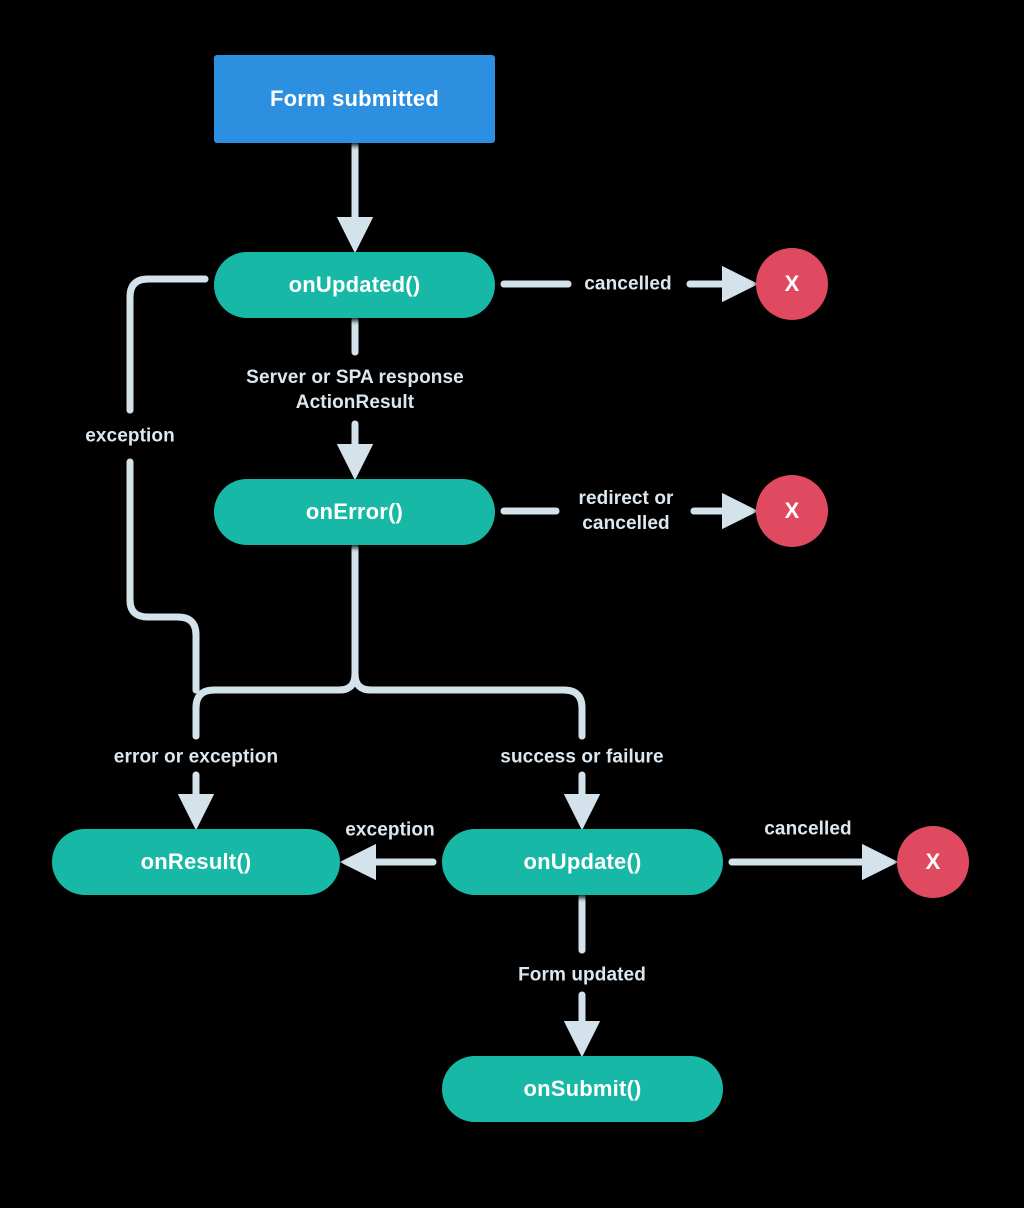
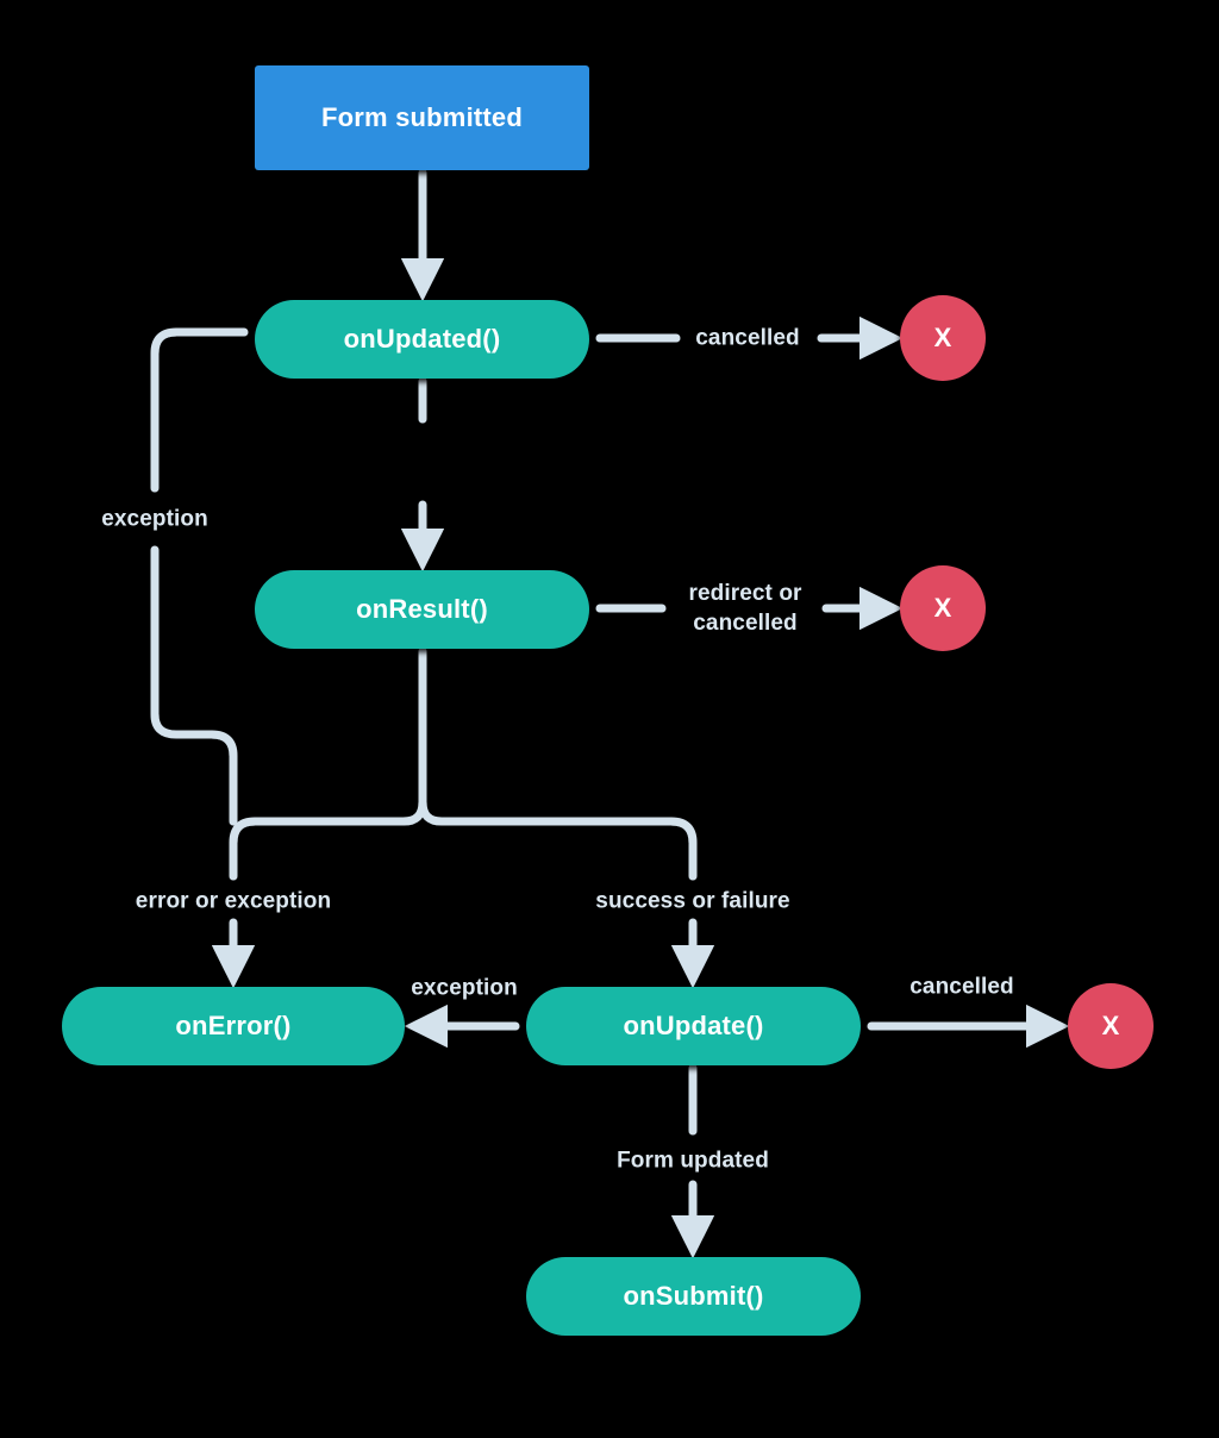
  Form submitted
  onUpdated()
  X
- onError()
+ onResult()
  X
- onResult()
+ onError()
  onUpdate()
  X
  onSubmit()
  cancelled
- Server or SPA response
- ActionResult
  exception
  redirect or
  cancelled
  error or exception
  success or failure
  exception
  cancelled
  Form updated
